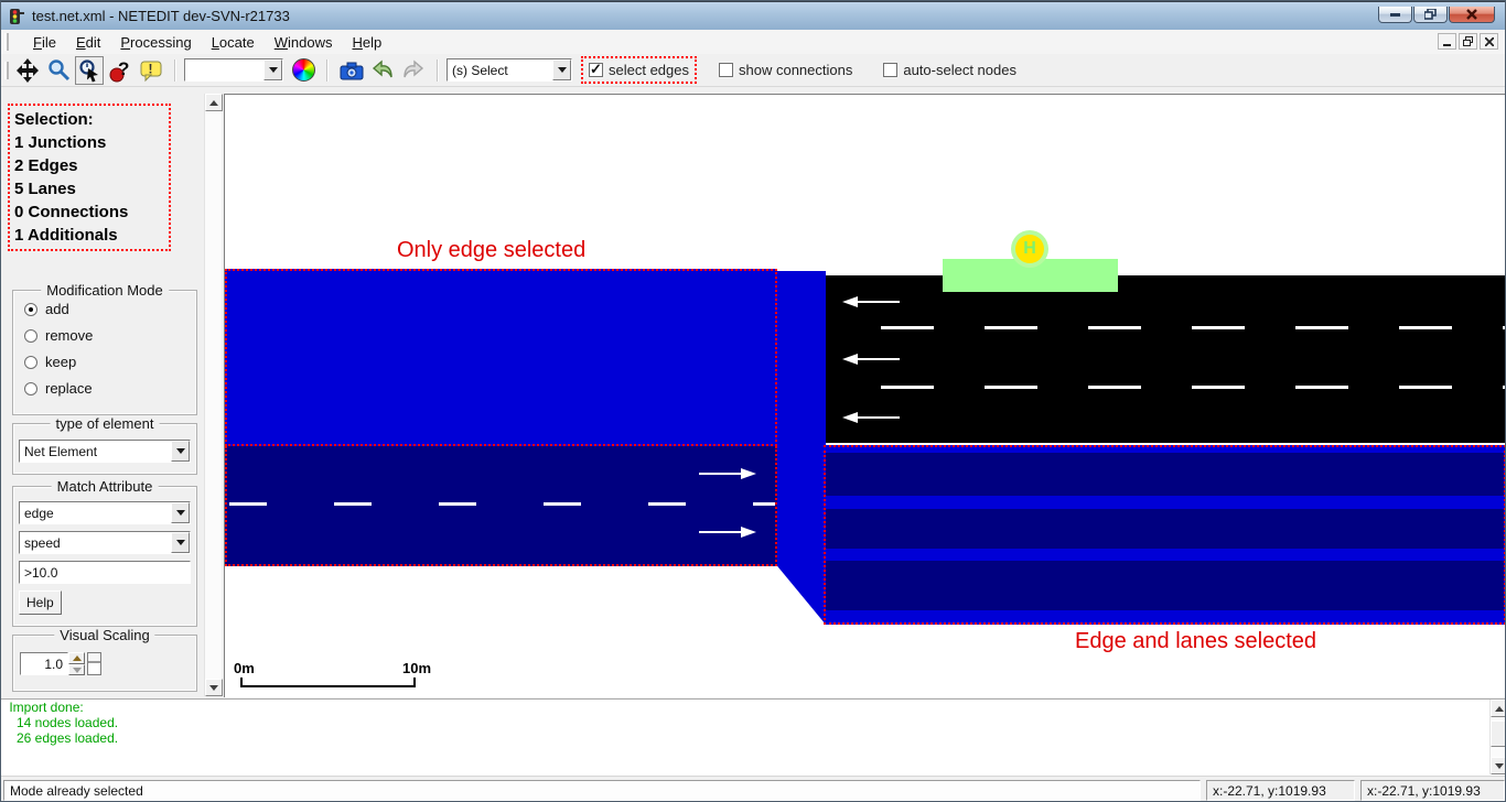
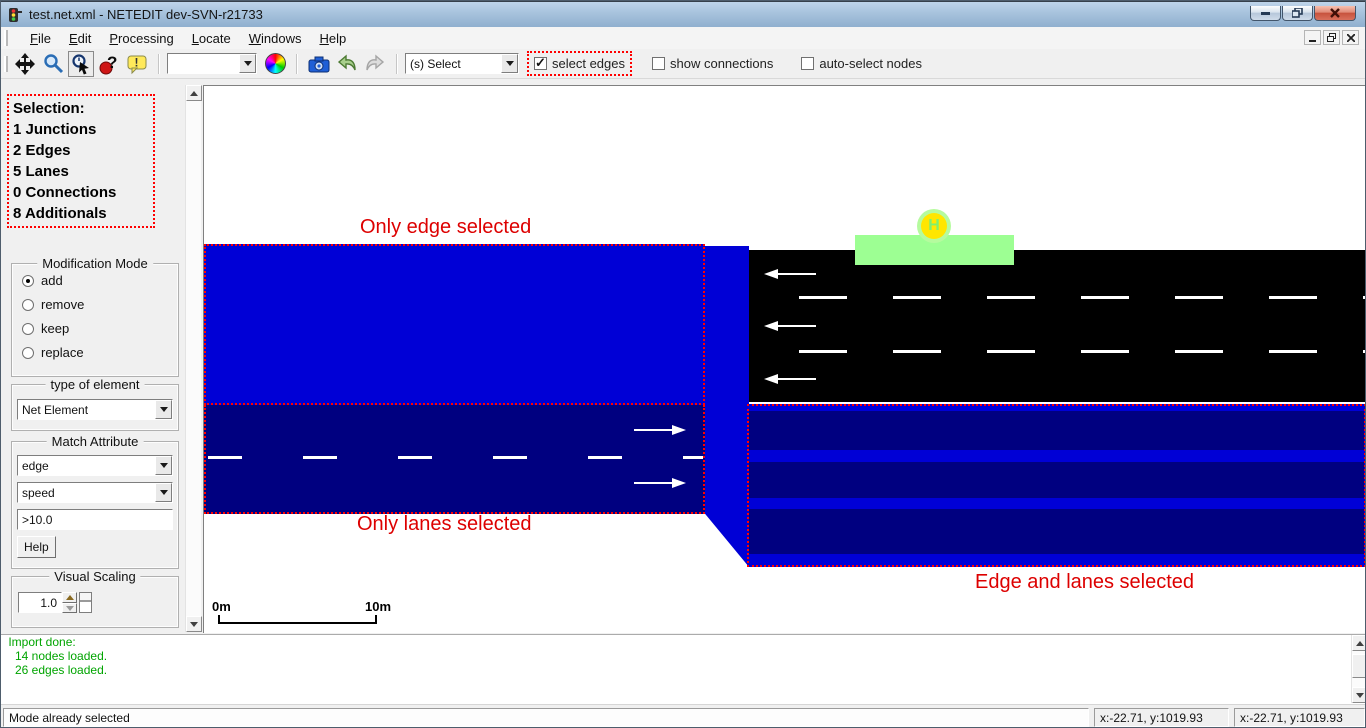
  test.net.xml - NETEDIT dev-SVN-r21733
  File
  Edit
  Processing
  Locate
  Windows
  Help
  ?
  !
  (s) Select
  select edges
  show connections
  auto-select nodes
  Selection:
  1 Junctions
  2 Edges
  5 Lanes
  0 Connections
- 1 Additionals
+ 8 Additionals
  Modification Mode
  add
  remove
  keep
  replace
  type of element
  Net Element
  Match Attribute
  edge
  speed
  >10.0
  Help
  Visual Scaling
  1.0
  Only edge selected
  H
+ Only lanes selected
  Edge and lanes selected
  0m
  10m
  Import done:
  14 nodes loaded.
  26 edges loaded.
  Mode already selected
  x:-22.71, y:1019.93
  x:-22.71, y:1019.93
